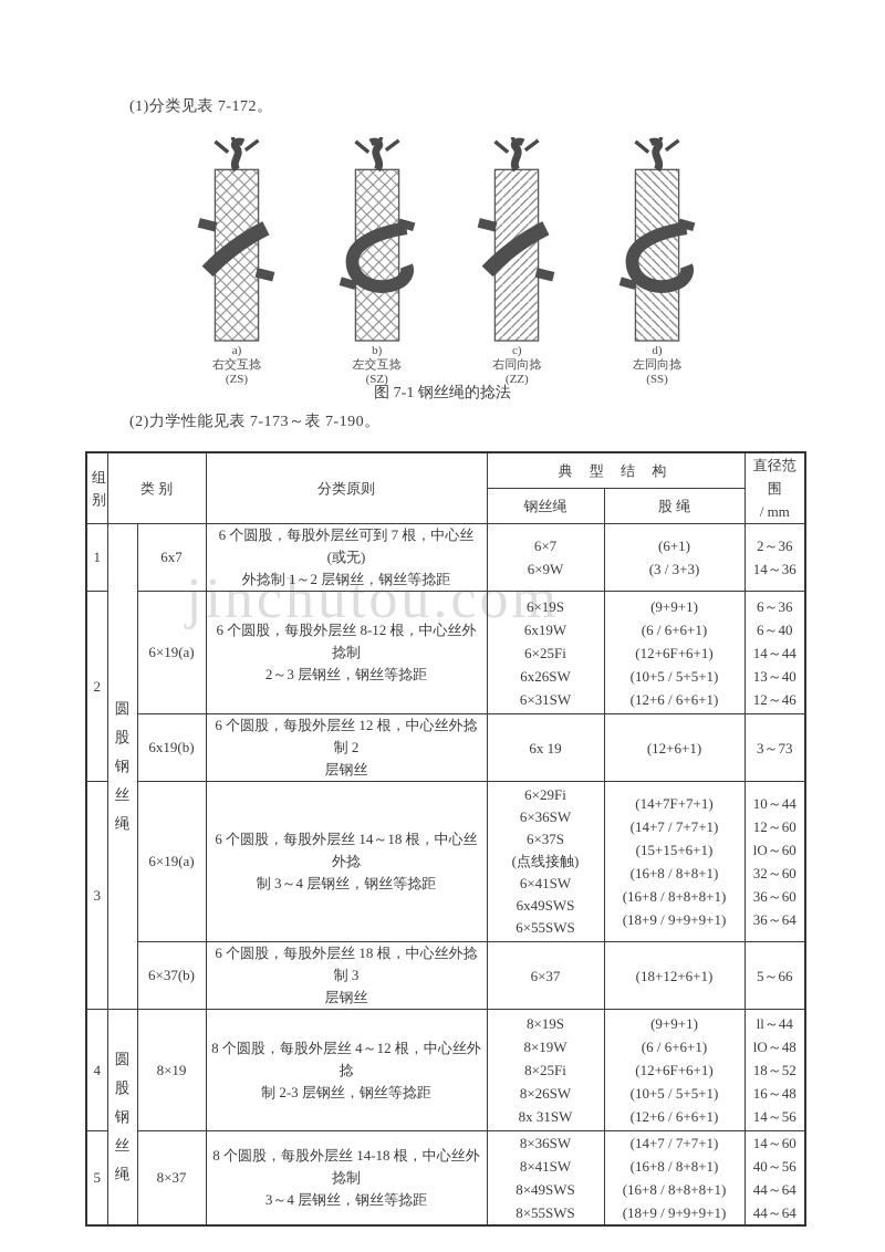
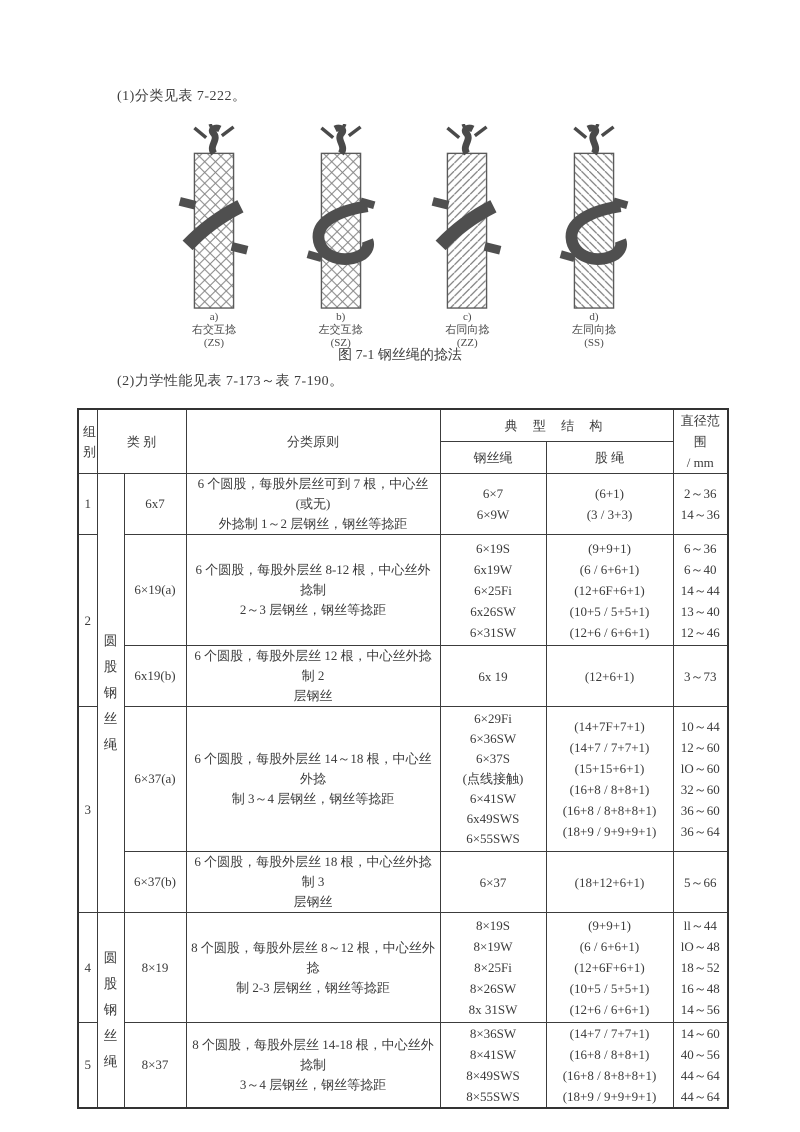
- (1)分类见表 7-172。
+ (1)分类见表 7-222。
  a)
  右交互捻
  (ZS)
  b)
  左交互捻
  (SZ)
  c)
  右同向捻
  (ZZ)
  d)
  左同向捻
  (SS)
  图 7-1 钢丝绳的捻法
  (2)力学性能见表 7-173～表 7-190。
- jinchutou.com
  组 别	类 别	分类原则	典 型 结 构	直径范围 / mm
  钢丝绳	股 绳
  1	圆股钢丝绳	6x7	6 个圆股，每股外层丝可到 7 根，中心丝(或无) 外捻制 1～2 层钢丝，钢丝等捻距	6×7 6×9W	(6+1) (3 / 3+3)	2～36 14～36
  2	6×19(a)	6 个圆股，每股外层丝 8-12 根，中心丝外捻制 2～3 层钢丝，钢丝等捻距	6×19S 6x19W 6×25Fi 6x26SW 6×31SW	(9+9+1) (6 / 6+6+1) (12+6F+6+1) (10+5 / 5+5+1) (12+6 / 6+6+1)	6～36 6～40 14～44 13～40 12～46
  6x19(b)	6 个圆股，每股外层丝 12 根，中心丝外捻制 2 层钢丝	6x 19	(12+6+1)	3～73
- 3	6×19(a)	6 个圆股，每股外层丝 14～18 根，中心丝外捻 制 3～4 层钢丝，钢丝等捻距	6×29Fi 6×36SW 6×37S (点线接触) 6×41SW 6x49SWS 6×55SWS	(14+7F+7+1) (14+7 / 7+7+1) (15+15+6+1) (16+8 / 8+8+1) (16+8 / 8+8+8+1) (18+9 / 9+9+9+1)	10～44 12～60 lO～60 32～60 36～60 36～64
+ 3	6×37(a)	6 个圆股，每股外层丝 14～18 根，中心丝外捻 制 3～4 层钢丝，钢丝等捻距	6×29Fi 6×36SW 6×37S (点线接触) 6×41SW 6x49SWS 6×55SWS	(14+7F+7+1) (14+7 / 7+7+1) (15+15+6+1) (16+8 / 8+8+1) (16+8 / 8+8+8+1) (18+9 / 9+9+9+1)	10～44 12～60 lO～60 32～60 36～60 36～64
  6×37(b)	6 个圆股，每股外层丝 18 根，中心丝外捻制 3 层钢丝	6×37	(18+12+6+1)	5～66
- 4	圆股钢丝绳	8×19	8 个圆股，每股外层丝 4～12 根，中心丝外捻 制 2-3 层钢丝，钢丝等捻距	8×19S 8×19W 8×25Fi 8×26SW 8x 31SW	(9+9+1) (6 / 6+6+1) (12+6F+6+1) (10+5 / 5+5+1) (12+6 / 6+6+1)	ll～44 lO～48 18～52 16～48 14～56
+ 4	圆股钢丝绳	8×19	8 个圆股，每股外层丝 8～12 根，中心丝外捻 制 2-3 层钢丝，钢丝等捻距	8×19S 8×19W 8×25Fi 8×26SW 8x 31SW	(9+9+1) (6 / 6+6+1) (12+6F+6+1) (10+5 / 5+5+1) (12+6 / 6+6+1)	ll～44 lO～48 18～52 16～48 14～56
  5	8×37	8 个圆股，每股外层丝 14-18 根，中心丝外捻制 3～4 层钢丝，钢丝等捻距	8×36SW 8×41SW 8×49SWS 8×55SWS	(14+7 / 7+7+1) (16+8 / 8+8+1) (16+8 / 8+8+8+1) (18+9 / 9+9+9+1)	14～60 40～56 44～64 44～64
